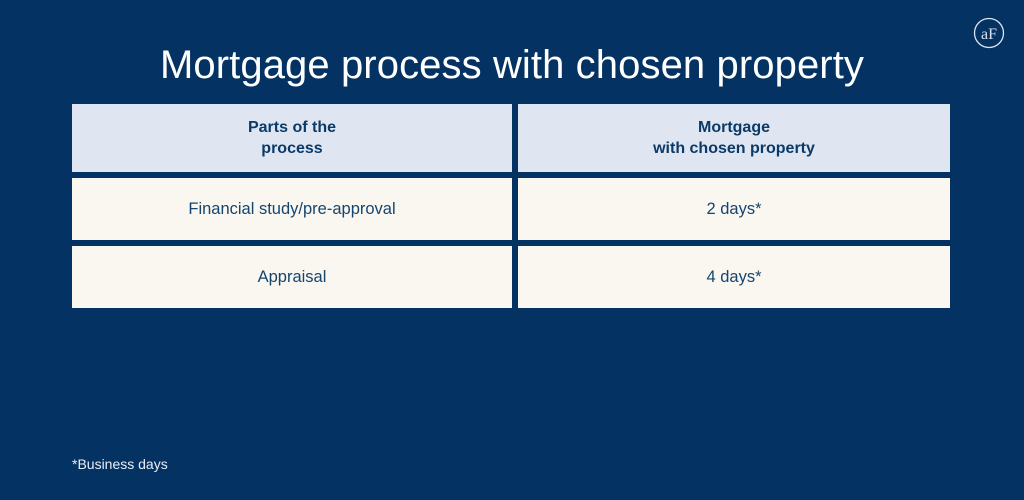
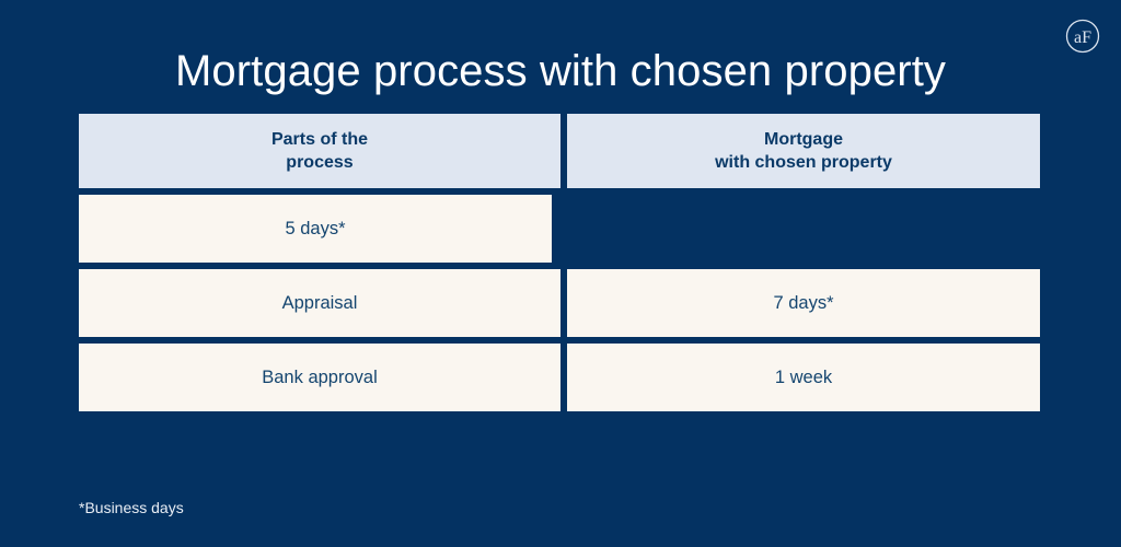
  aF
  Mortgage process with chosen property
  Parts of the
  process
  Mortgage
  with chosen property
- Financial study/pre-approval
- 2 days*
+ 5 days*
  Appraisal
- 4 days*
+ 7 days*
+ Bank approval
+ 1 week
  *Business days
